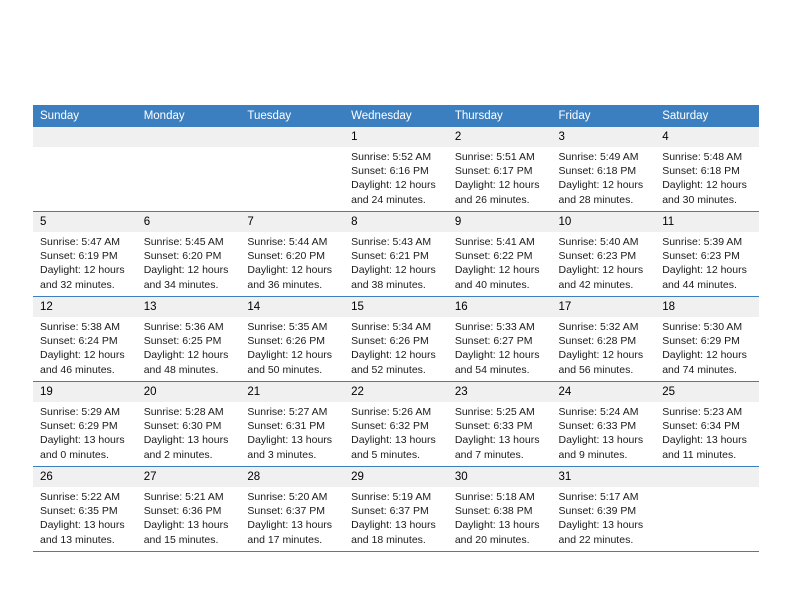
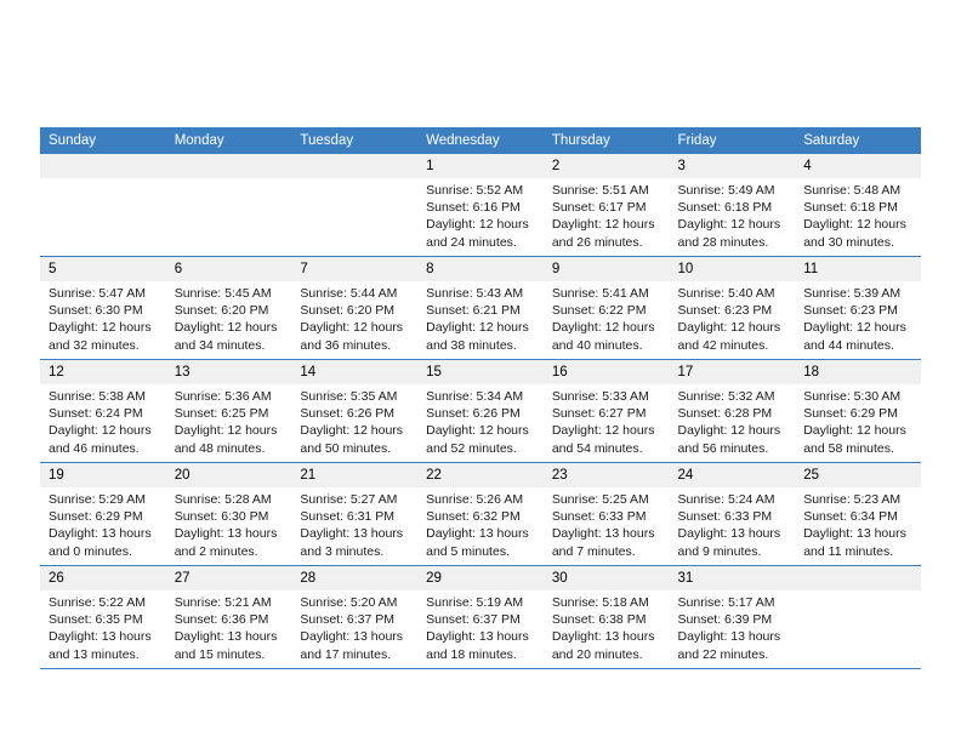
  Sunday	Monday	Tuesday	Wednesday	Thursday	Friday	Saturday
  			1 Sunrise: 5:52 AM Sunset: 6:16 PM Daylight: 12 hours and 24 minutes.	2 Sunrise: 5:51 AM Sunset: 6:17 PM Daylight: 12 hours and 26 minutes.	3 Sunrise: 5:49 AM Sunset: 6:18 PM Daylight: 12 hours and 28 minutes.	4 Sunrise: 5:48 AM Sunset: 6:18 PM Daylight: 12 hours and 30 minutes.
- 5 Sunrise: 5:47 AM Sunset: 6:19 PM Daylight: 12 hours and 32 minutes.	6 Sunrise: 5:45 AM Sunset: 6:20 PM Daylight: 12 hours and 34 minutes.	7 Sunrise: 5:44 AM Sunset: 6:20 PM Daylight: 12 hours and 36 minutes.	8 Sunrise: 5:43 AM Sunset: 6:21 PM Daylight: 12 hours and 38 minutes.	9 Sunrise: 5:41 AM Sunset: 6:22 PM Daylight: 12 hours and 40 minutes.	10 Sunrise: 5:40 AM Sunset: 6:23 PM Daylight: 12 hours and 42 minutes.	11 Sunrise: 5:39 AM Sunset: 6:23 PM Daylight: 12 hours and 44 minutes.
+ 5 Sunrise: 5:47 AM Sunset: 6:30 PM Daylight: 12 hours and 32 minutes.	6 Sunrise: 5:45 AM Sunset: 6:20 PM Daylight: 12 hours and 34 minutes.	7 Sunrise: 5:44 AM Sunset: 6:20 PM Daylight: 12 hours and 36 minutes.	8 Sunrise: 5:43 AM Sunset: 6:21 PM Daylight: 12 hours and 38 minutes.	9 Sunrise: 5:41 AM Sunset: 6:22 PM Daylight: 12 hours and 40 minutes.	10 Sunrise: 5:40 AM Sunset: 6:23 PM Daylight: 12 hours and 42 minutes.	11 Sunrise: 5:39 AM Sunset: 6:23 PM Daylight: 12 hours and 44 minutes.
- 12 Sunrise: 5:38 AM Sunset: 6:24 PM Daylight: 12 hours and 46 minutes.	13 Sunrise: 5:36 AM Sunset: 6:25 PM Daylight: 12 hours and 48 minutes.	14 Sunrise: 5:35 AM Sunset: 6:26 PM Daylight: 12 hours and 50 minutes.	15 Sunrise: 5:34 AM Sunset: 6:26 PM Daylight: 12 hours and 52 minutes.	16 Sunrise: 5:33 AM Sunset: 6:27 PM Daylight: 12 hours and 54 minutes.	17 Sunrise: 5:32 AM Sunset: 6:28 PM Daylight: 12 hours and 56 minutes.	18 Sunrise: 5:30 AM Sunset: 6:29 PM Daylight: 12 hours and 74 minutes.
+ 12 Sunrise: 5:38 AM Sunset: 6:24 PM Daylight: 12 hours and 46 minutes.	13 Sunrise: 5:36 AM Sunset: 6:25 PM Daylight: 12 hours and 48 minutes.	14 Sunrise: 5:35 AM Sunset: 6:26 PM Daylight: 12 hours and 50 minutes.	15 Sunrise: 5:34 AM Sunset: 6:26 PM Daylight: 12 hours and 52 minutes.	16 Sunrise: 5:33 AM Sunset: 6:27 PM Daylight: 12 hours and 54 minutes.	17 Sunrise: 5:32 AM Sunset: 6:28 PM Daylight: 12 hours and 56 minutes.	18 Sunrise: 5:30 AM Sunset: 6:29 PM Daylight: 12 hours and 58 minutes.
  19 Sunrise: 5:29 AM Sunset: 6:29 PM Daylight: 13 hours and 0 minutes.	20 Sunrise: 5:28 AM Sunset: 6:30 PM Daylight: 13 hours and 2 minutes.	21 Sunrise: 5:27 AM Sunset: 6:31 PM Daylight: 13 hours and 3 minutes.	22 Sunrise: 5:26 AM Sunset: 6:32 PM Daylight: 13 hours and 5 minutes.	23 Sunrise: 5:25 AM Sunset: 6:33 PM Daylight: 13 hours and 7 minutes.	24 Sunrise: 5:24 AM Sunset: 6:33 PM Daylight: 13 hours and 9 minutes.	25 Sunrise: 5:23 AM Sunset: 6:34 PM Daylight: 13 hours and 11 minutes.
  26 Sunrise: 5:22 AM Sunset: 6:35 PM Daylight: 13 hours and 13 minutes.	27 Sunrise: 5:21 AM Sunset: 6:36 PM Daylight: 13 hours and 15 minutes.	28 Sunrise: 5:20 AM Sunset: 6:37 PM Daylight: 13 hours and 17 minutes.	29 Sunrise: 5:19 AM Sunset: 6:37 PM Daylight: 13 hours and 18 minutes.	30 Sunrise: 5:18 AM Sunset: 6:38 PM Daylight: 13 hours and 20 minutes.	31 Sunrise: 5:17 AM Sunset: 6:39 PM Daylight: 13 hours and 22 minutes.
